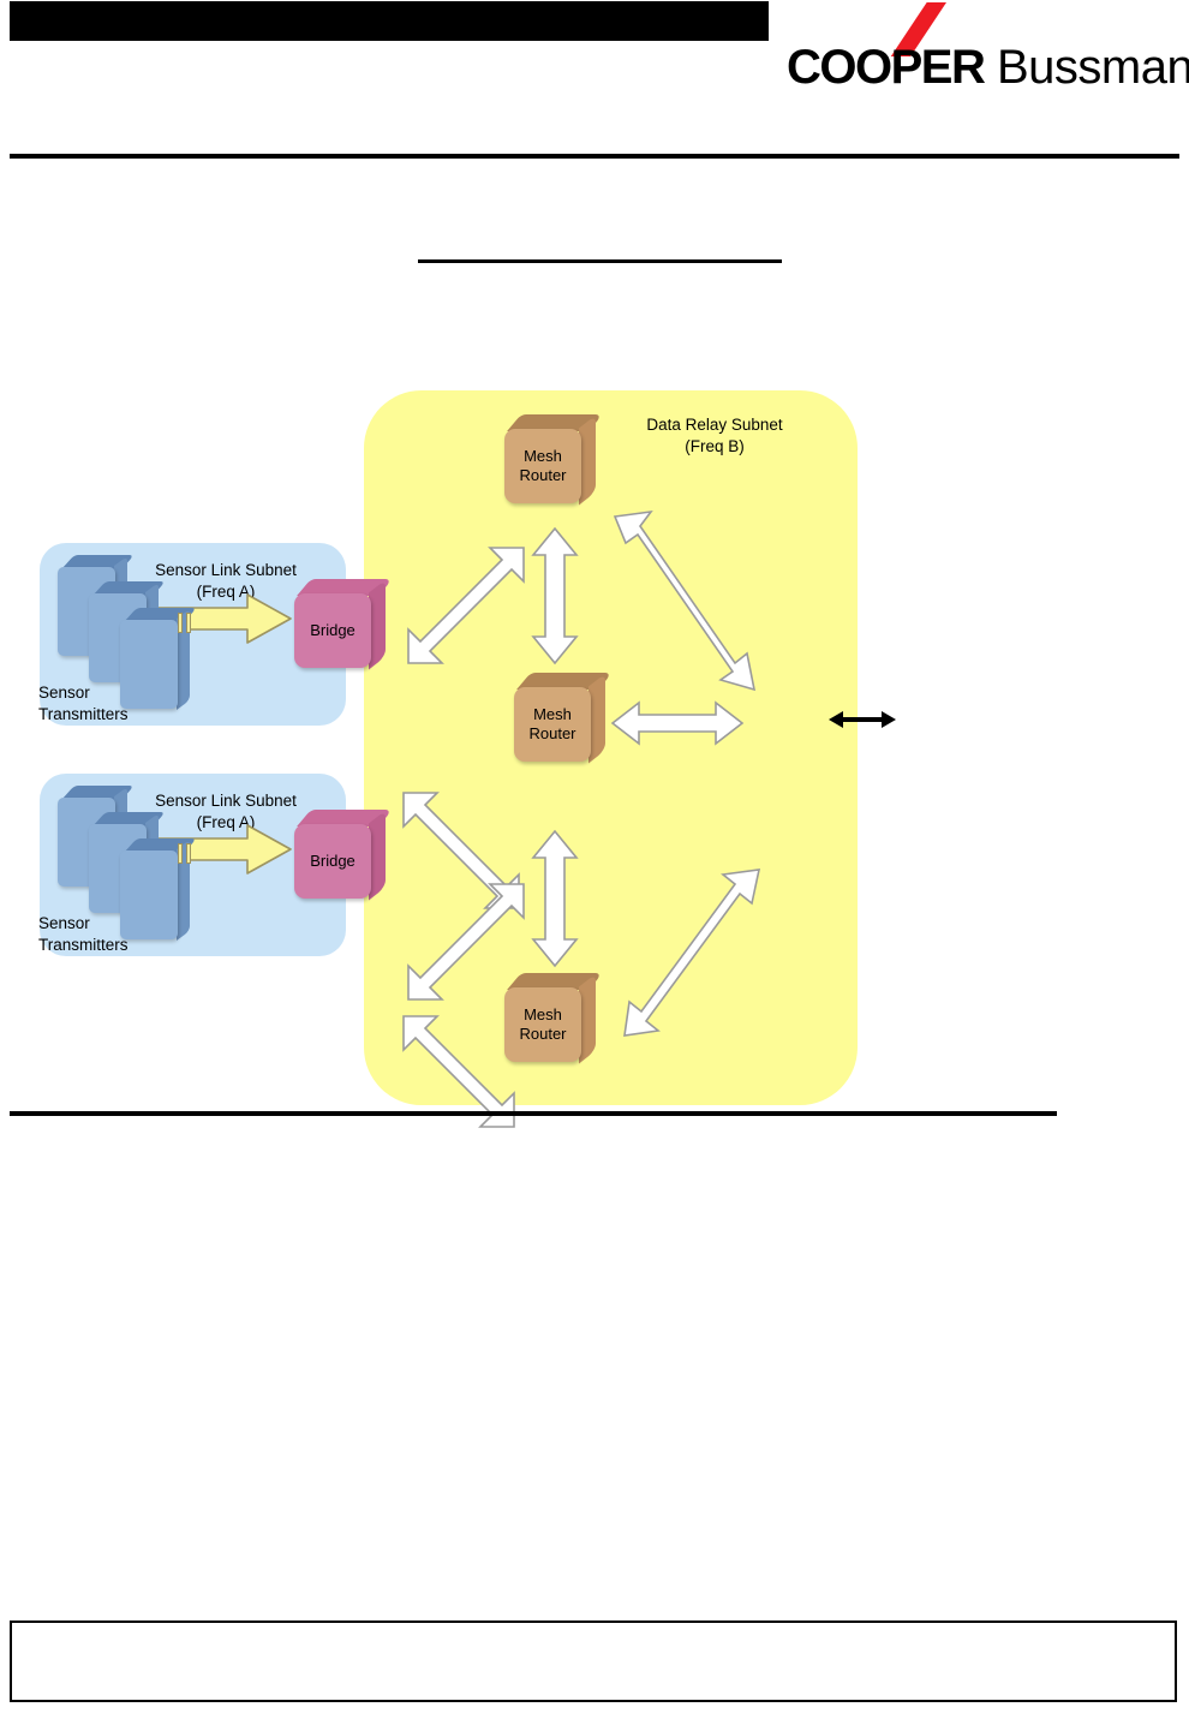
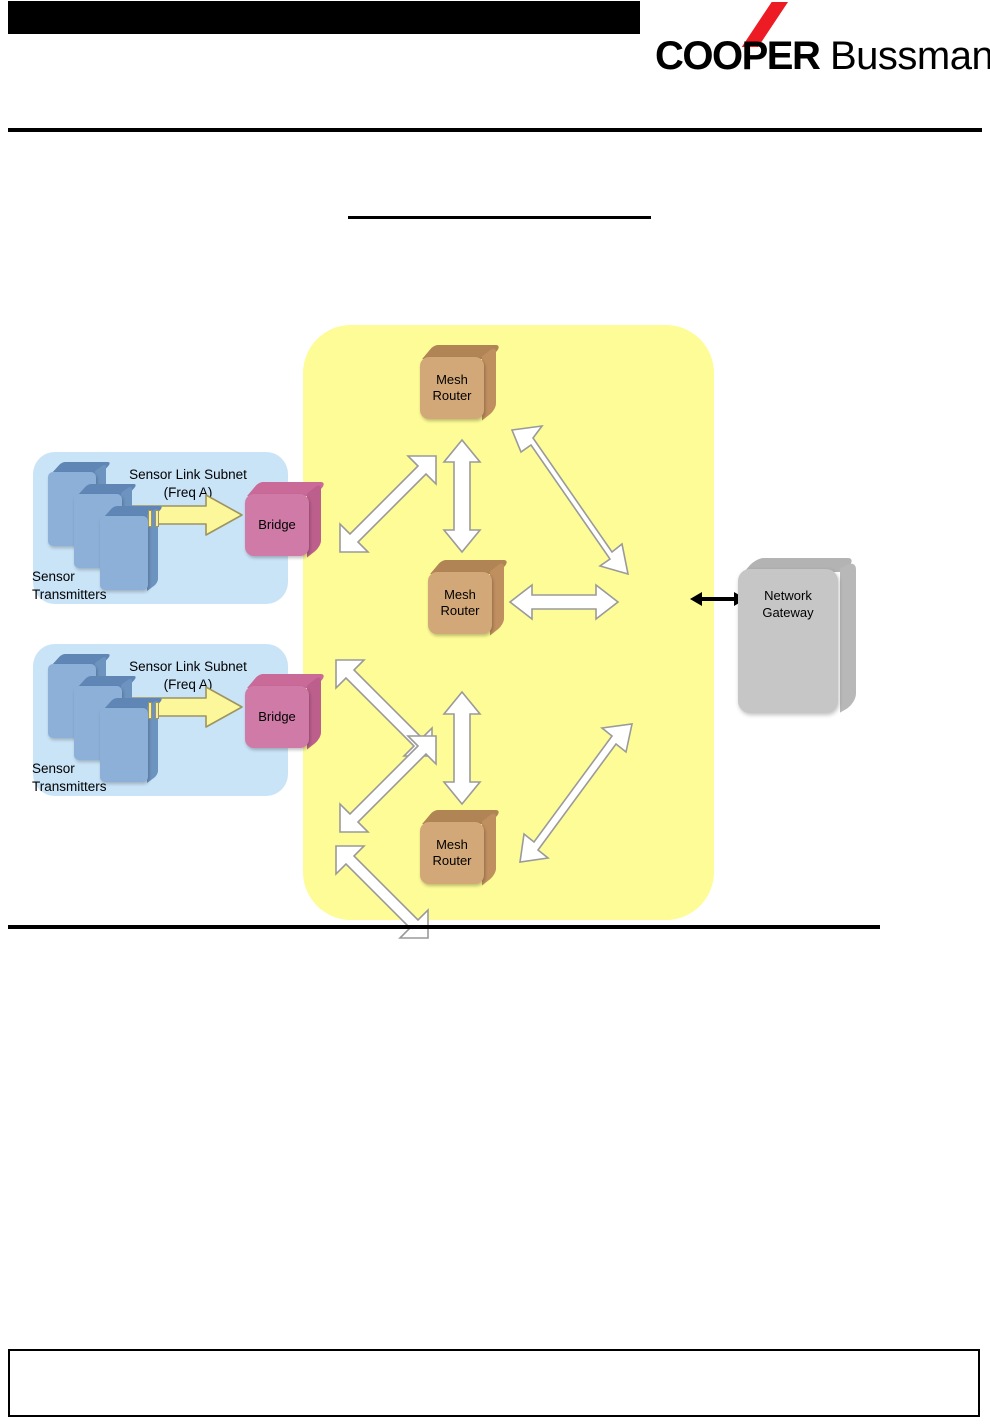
  COOPER Bussman
- Data Relay Subnet
- (Freq B)
  Sensor Link Subnet
  (Freq A)
  Sensor Link Subnet
  (Freq A)
  Sensor
  Transmitters
  Sensor
  Transmitters
  Mesh
  Router
  Mesh
  Router
  Mesh
  Router
  Bridge
  Bridge
+ Network
+ Gateway
